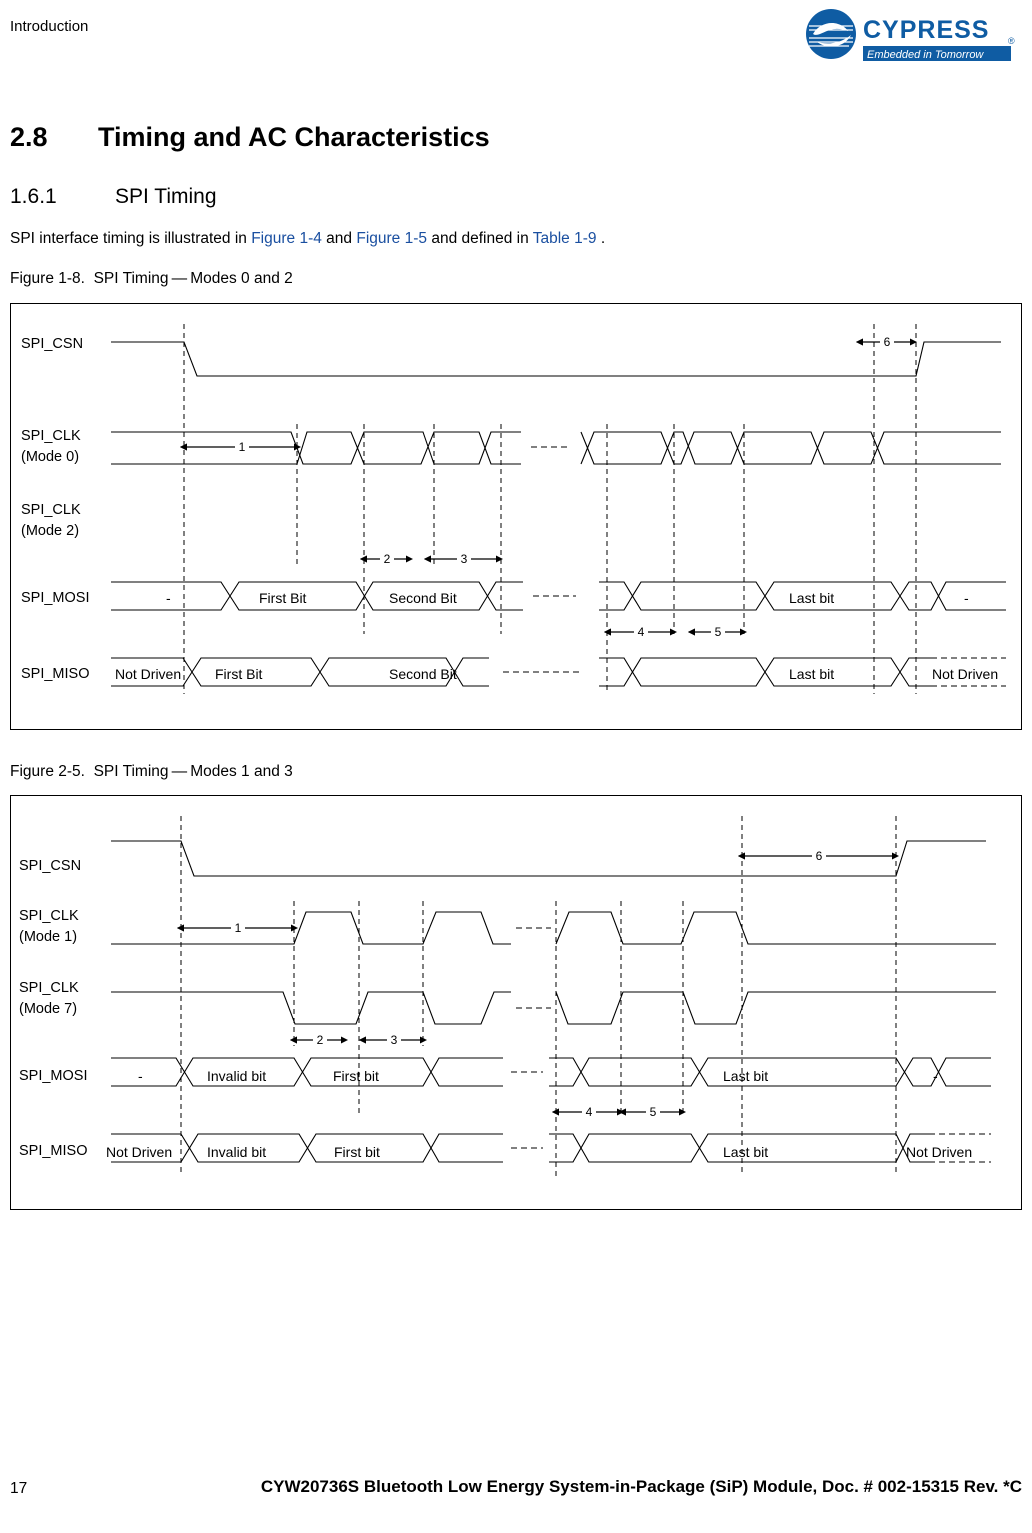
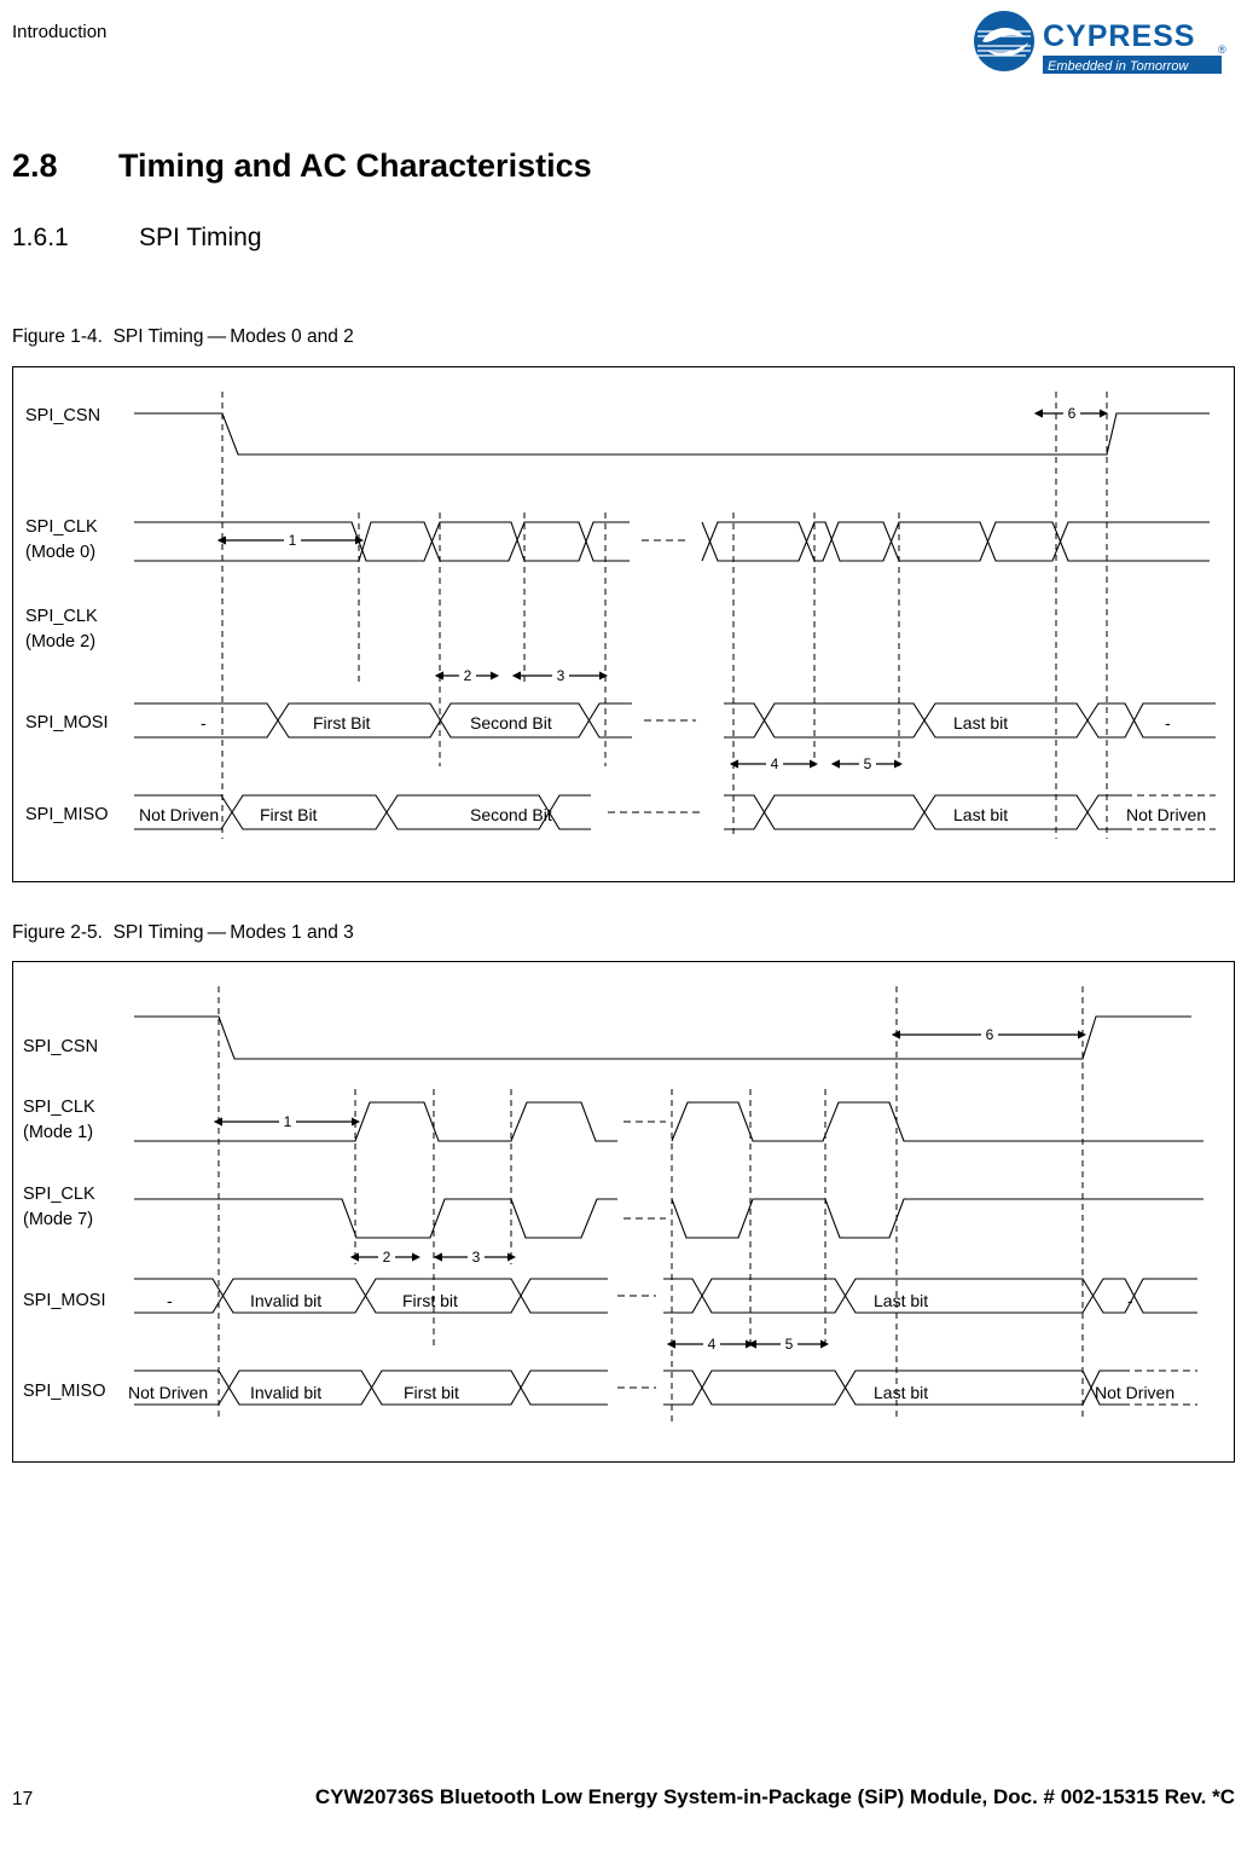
  Introduction
  CYPRESS
  Embedded in Tomorrow
  ®
  2.8 Timing and AC Characteristics
  1.6.1 SPI Timing
- SPI interface timing is illustrated in Figure 1-4 and Figure 1-5 and defined in Table 1-9 .
- Figure 1-8. SPI Timing — Modes 0 and 2
+ Figure 1-4. SPI Timing — Modes 0 and 2
  SPI_CSN
  SPI_CLK
  (Mode 0)
  SPI_CLK
  (Mode 2)
  SPI_MOSI
  SPI_MISO
  1
  2
  3
  4
  5
  6
  -
  First Bit
  Second Bit
  Last bit
  -
  Not Driven
  First Bit
  Second Bit
  Last bit
  Not Driven
  Figure 2-5. SPI Timing — Modes 1 and 3
  SPI_CSN
  SPI_CLK
  (Mode 1)
  SPI_CLK
  (Mode 7)
  SPI_MOSI
  SPI_MISO
  1
  2
  3
  4
  5
  6
  -
  Invalid bit
  First bit
  Last bit
  -
  Not Driven
  Invalid bit
  First bit
  Last bit
  Not Driven
  17
  CYW20736S Bluetooth Low Energy System-in-Package (SiP) Module, Doc. # 002-15315 Rev. *C
